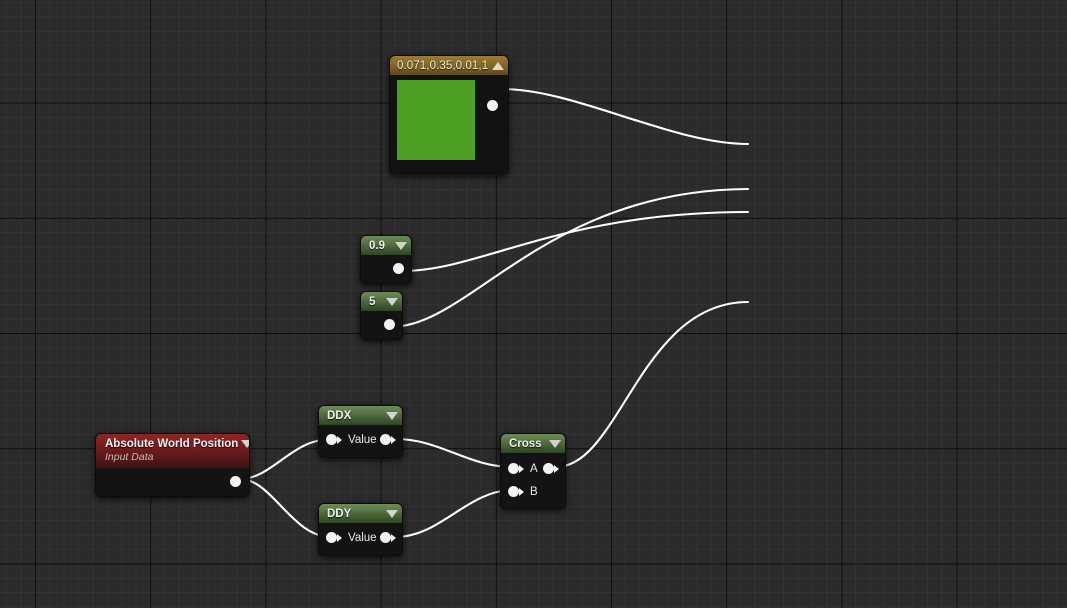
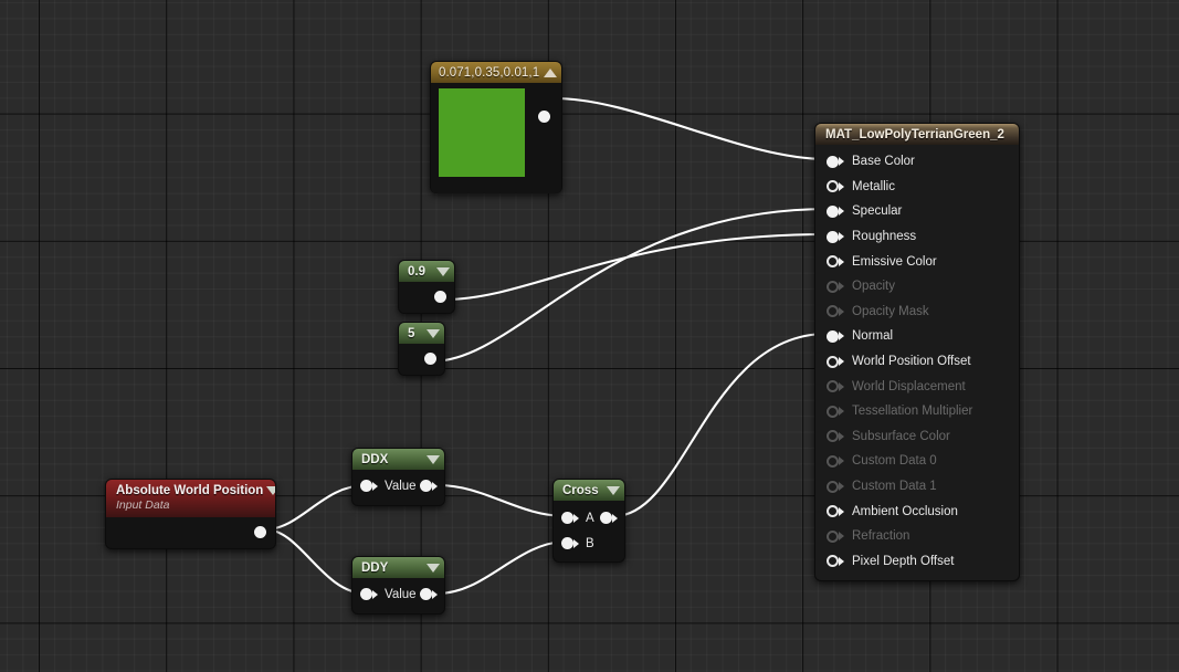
  0.071,0.35,0.01,1
  0.9
  5
  Absolute World Position
  Input Data
  DDX
  Value
  DDY
  Value
  Cross
  A
  B
+ MAT_LowPolyTerrianGreen_2
+ Base Color
+ Metallic
+ Specular
+ Roughness
+ Emissive Color
+ Opacity
+ Opacity Mask
+ Normal
+ World Position Offset
+ World Displacement
+ Tessellation Multiplier
+ Subsurface Color
+ Custom Data 0
+ Custom Data 1
+ Ambient Occlusion
+ Refraction
+ Pixel Depth Offset
